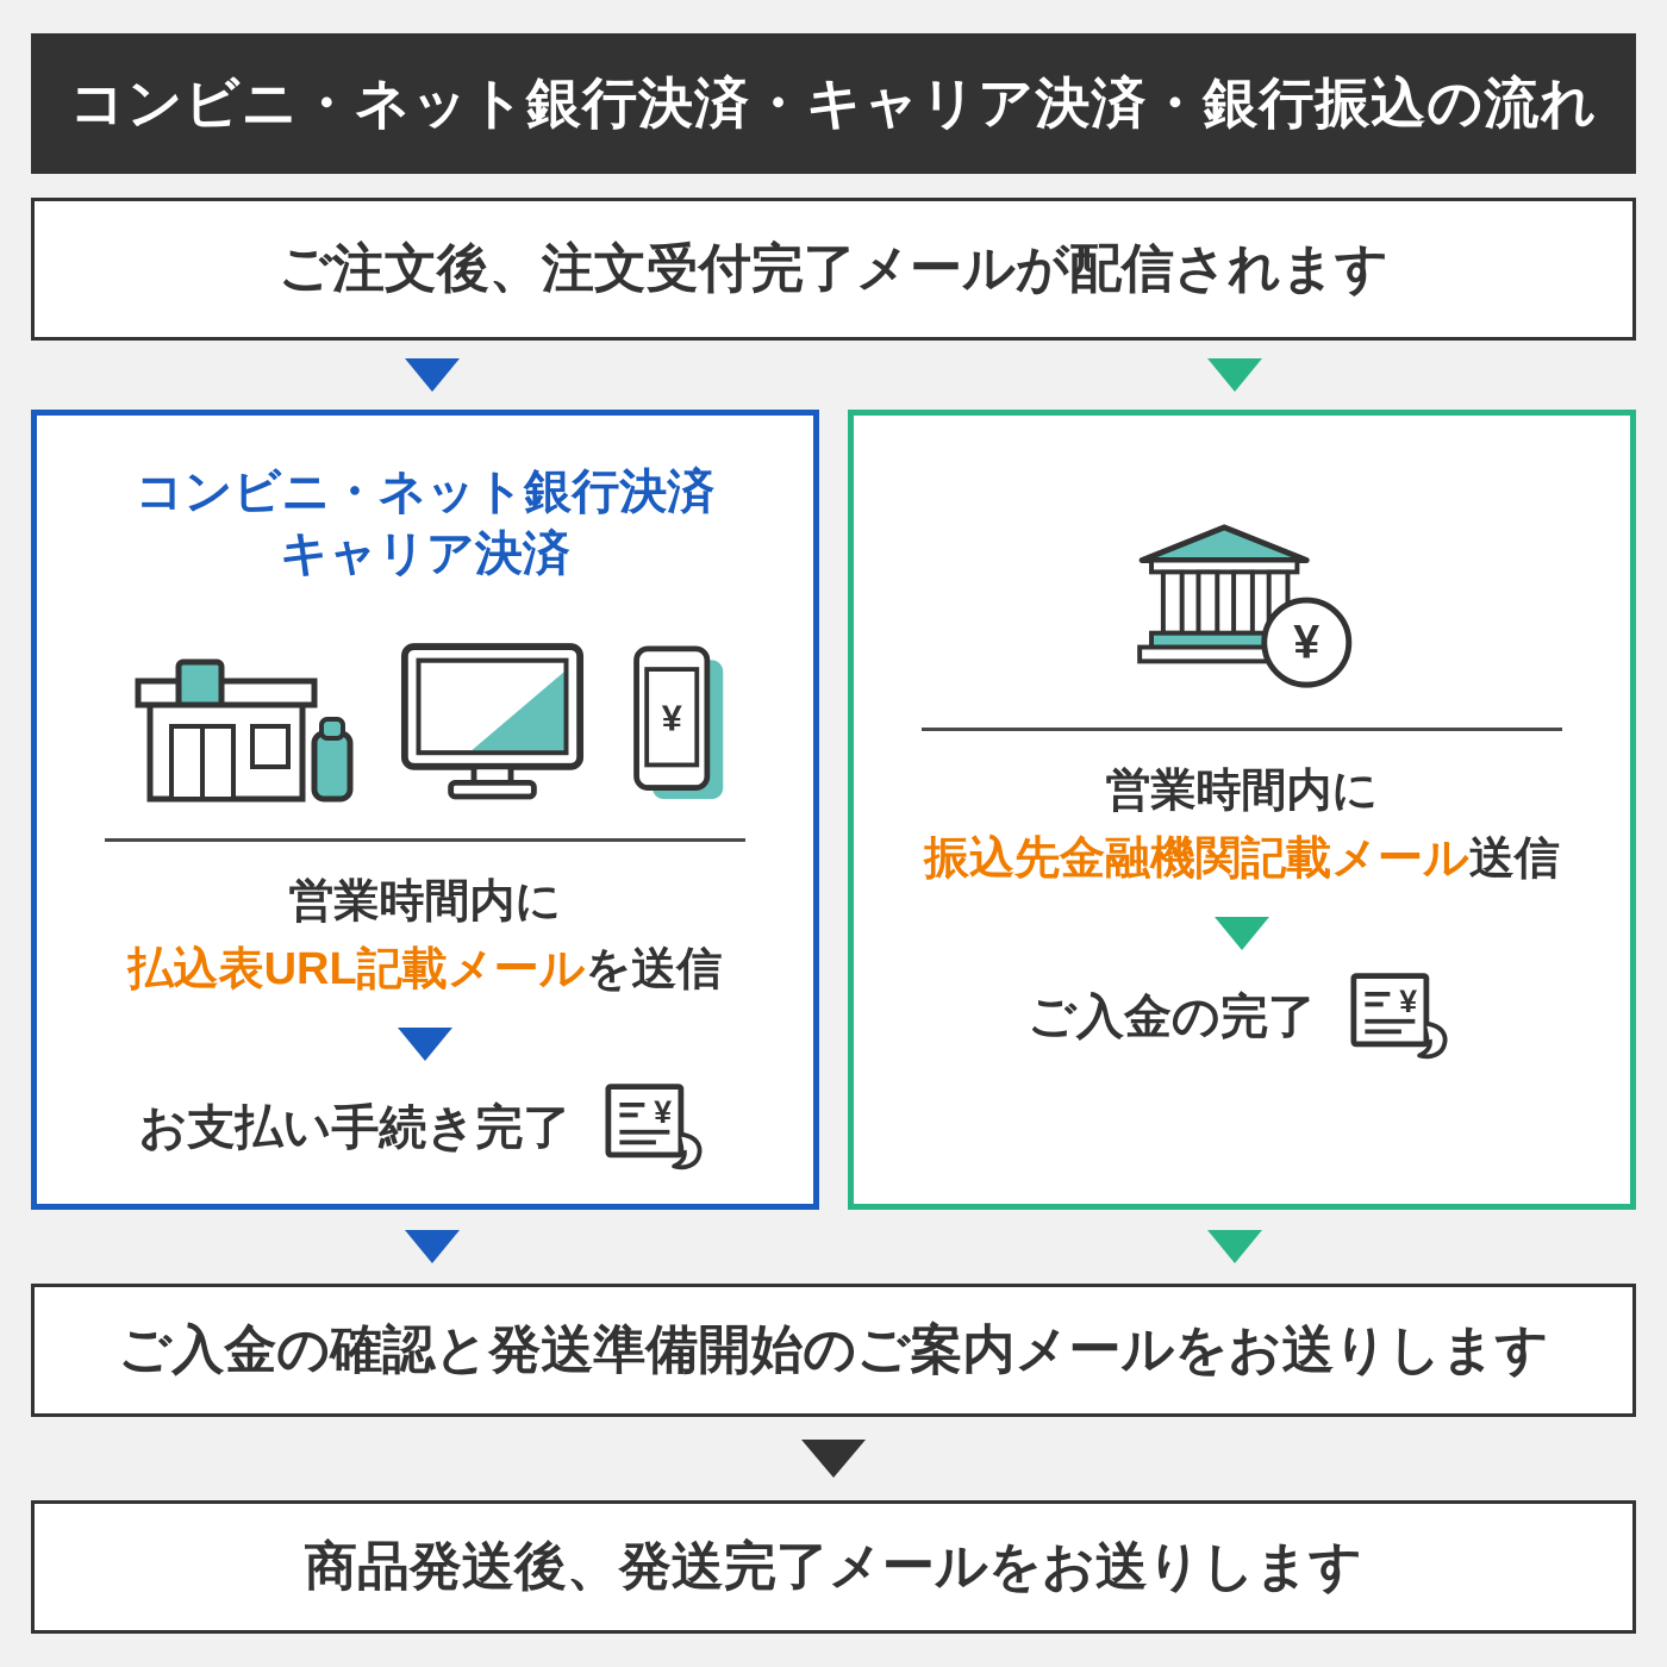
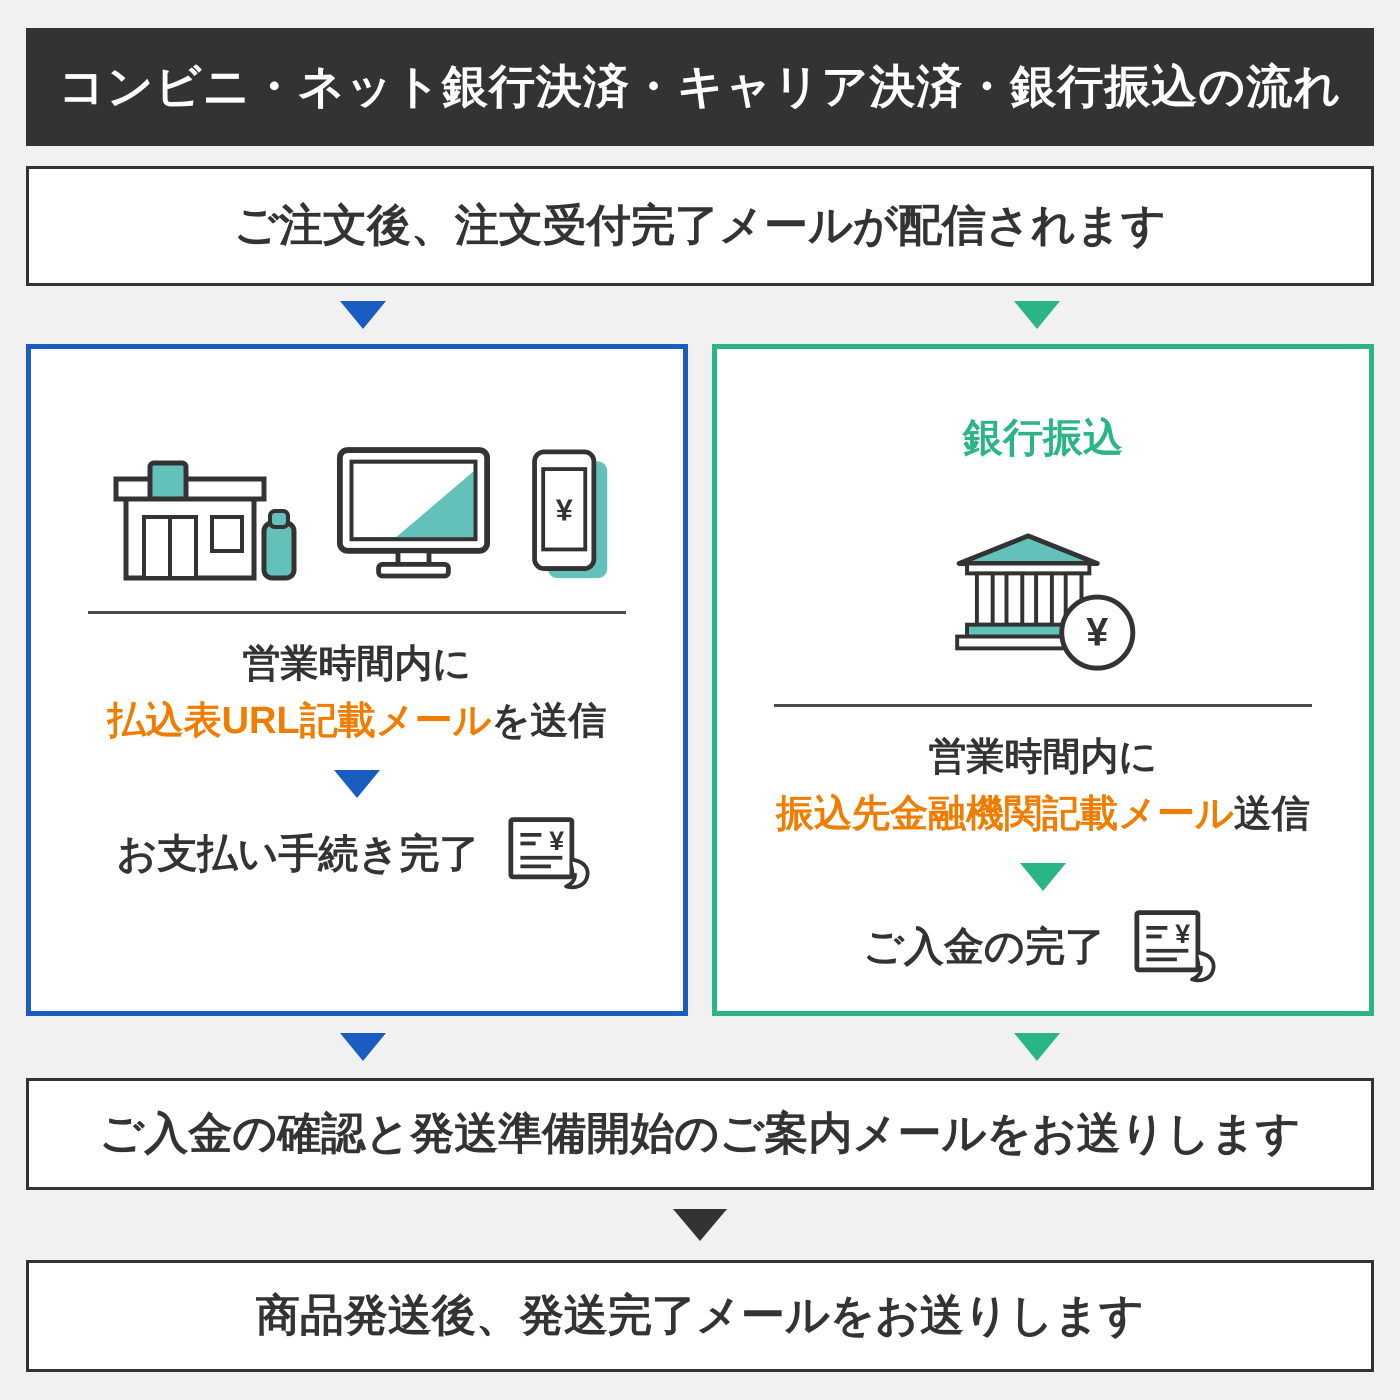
  コンビニ・ネット銀行決済・キャリア決済・銀行振込の流れ
  ご注文後、注文受付完了メールが配信されます
- コンビニ・ネット銀行決済
- キャリア決済
  ¥
  営業時間内に
  払込表URL記載メールを送信
  お支払い手続き完了
  ¥
+ 銀行振込
  ¥
  営業時間内に
  振込先金融機関記載メール送信
  ご入金の完了
  ¥
  ご入金の確認と発送準備開始のご案内メールをお送りします
  商品発送後、発送完了メールをお送りします
